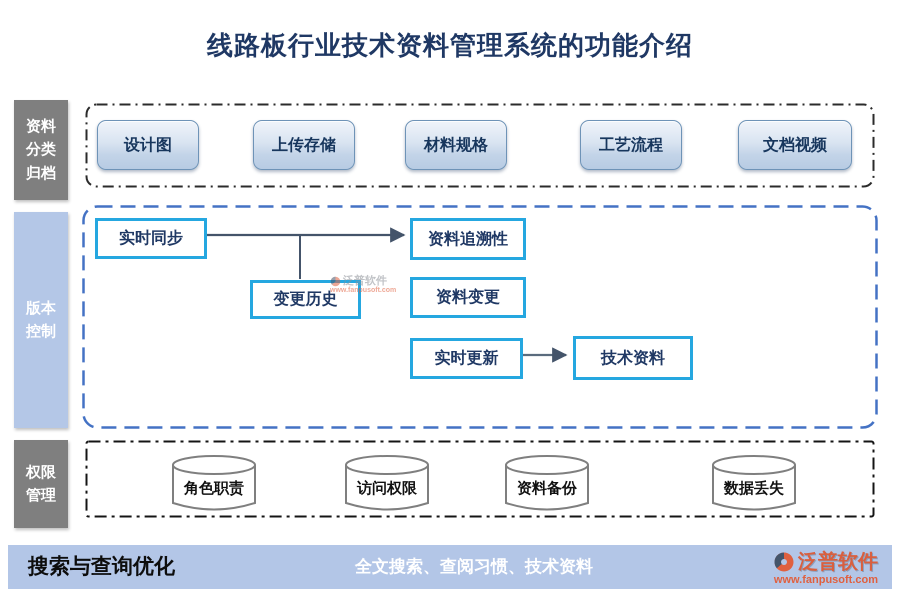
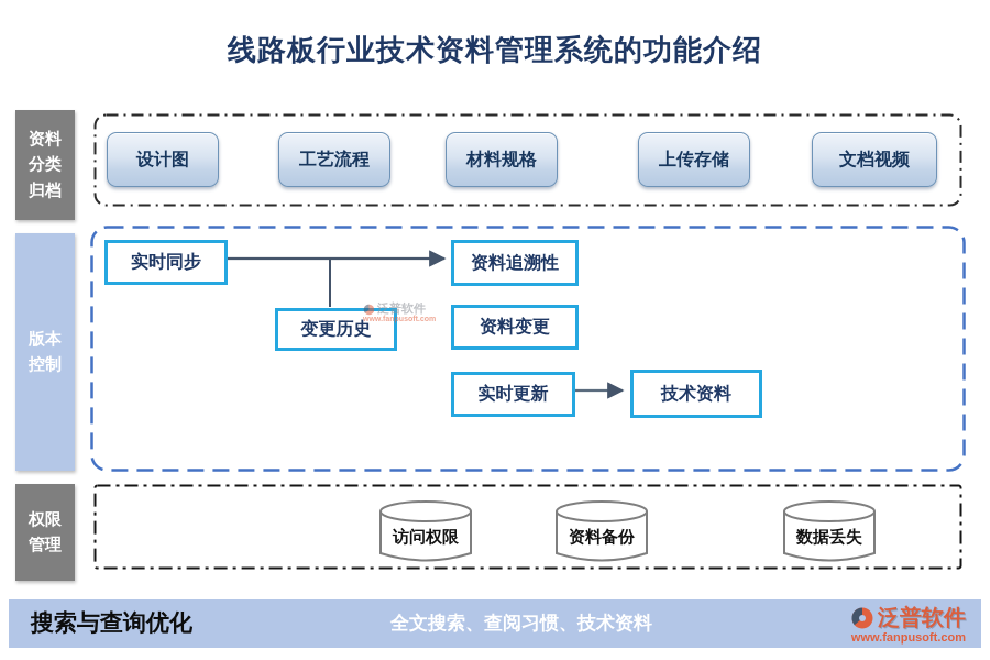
  线路板行业技术资料管理系统的功能介绍
  资料分类归档
  版本控制
  权限管理
  设计图
- 上传存储
+ 工艺流程
  材料规格
- 工艺流程
+ 上传存储
  文档视频
  泛普软件
  实时同步
  资料追溯性
  变更历史
  资料变更
  实时更新
  技术资料
- 角色职责
  访问权限
  资料备份
  数据丢失
  搜索与查询优化
  全文搜索、查阅习惯、技术资料
  泛普软件
  www.fanpusoft.com
